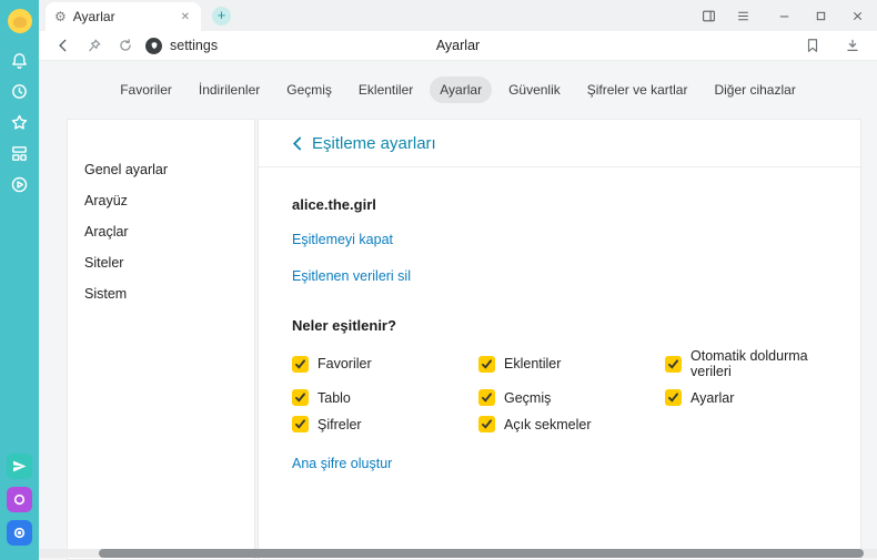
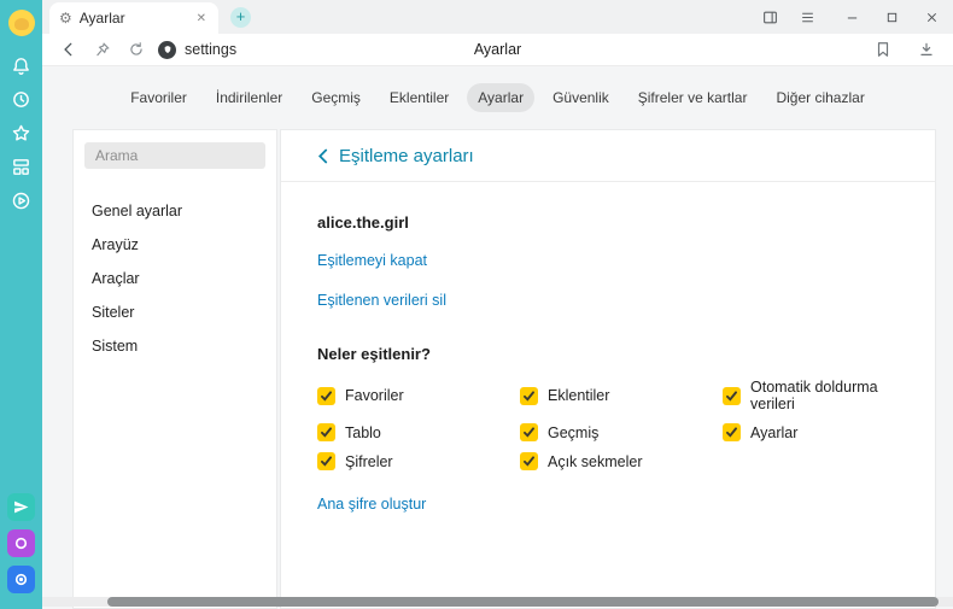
  ⚙
  Ayarlar
  ✕
  +
  settings
  Ayarlar
  Favoriler
  İndirilenler
  Geçmiş
  Eklentiler
  Ayarlar
  Güvenlik
  Şifreler ve kartlar
  Diğer cihazlar
+ Arama
  Genel ayarlar
  Arayüz
  Araçlar
  Siteler
  Sistem
  Eşitleme ayarları
  alice.the.girl
  Eşitlemeyi kapat
  Eşitlenen verileri sil
  Neler eşitlenir?
  Favoriler
  Eklentiler
  Otomatik doldurma verileri
  Tablo
  Geçmiş
  Ayarlar
  Şifreler
  Açık sekmeler
  Ana şifre oluştur
